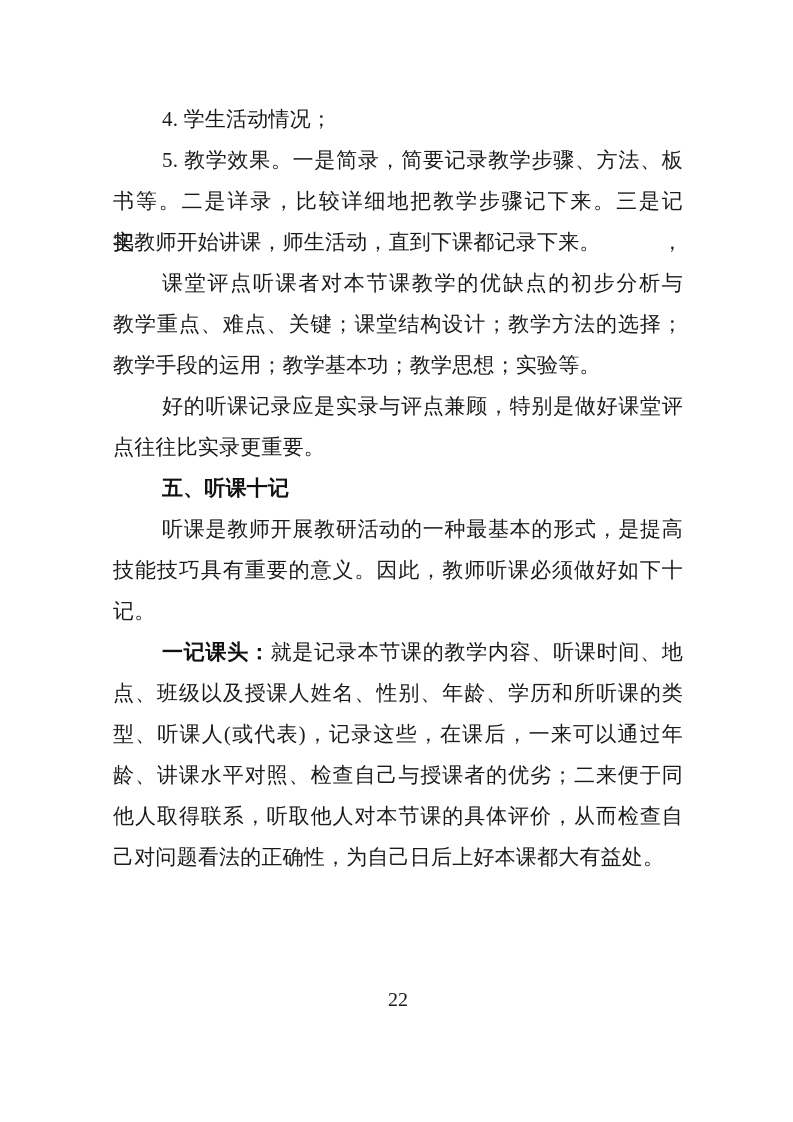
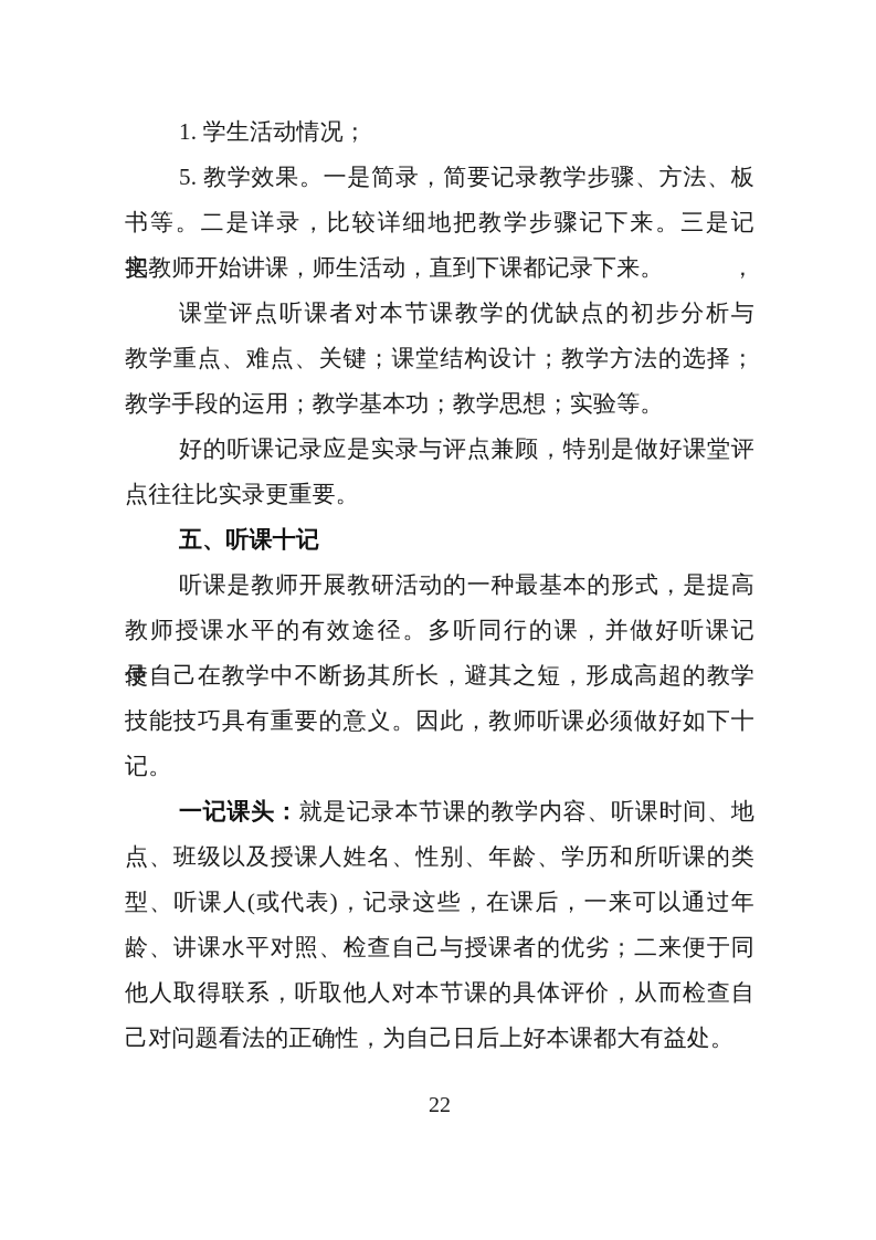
- 4. 学生活动情况；
+ 1. 学生活动情况；
  5. 教学效果。一是简录，简要记录教学步骤、方法、板
  书等。二是详录，比较详细地把教学步骤记下来。三是记实，
  把教师开始讲课，师生活动，直到下课都记录下来。
  课堂评点听课者对本节课教学的优缺点的初步分析与
  教学重点、难点、关键；课堂结构设计；教学方法的选择；
  教学手段的运用；教学基本功；教学思想；实验等。
  好的听课记录应是实录与评点兼顾，特别是做好课堂评
  点往往比实录更重要。
  五、听课十记
  听课是教师开展教研活动的一种最基本的形式，是提高
+ 教师授课水平的有效途径。多听同行的课，并做好听课记录，
+ 使自己在教学中不断扬其所长，避其之短，形成高超的教学
  技能技巧具有重要的意义。因此，教师听课必须做好如下十
  记。
  一记课头：就是记录本节课的教学内容、听课时间、地
  点、班级以及授课人姓名、性别、年龄、学历和所听课的类
  型、听课人(或代表)，记录这些，在课后，一来可以通过年
  龄、讲课水平对照、检查自己与授课者的优劣；二来便于同
  他人取得联系，听取他人对本节课的具体评价，从而检查自
  己对问题看法的正确性，为自己日后上好本课都大有益处。
  22
